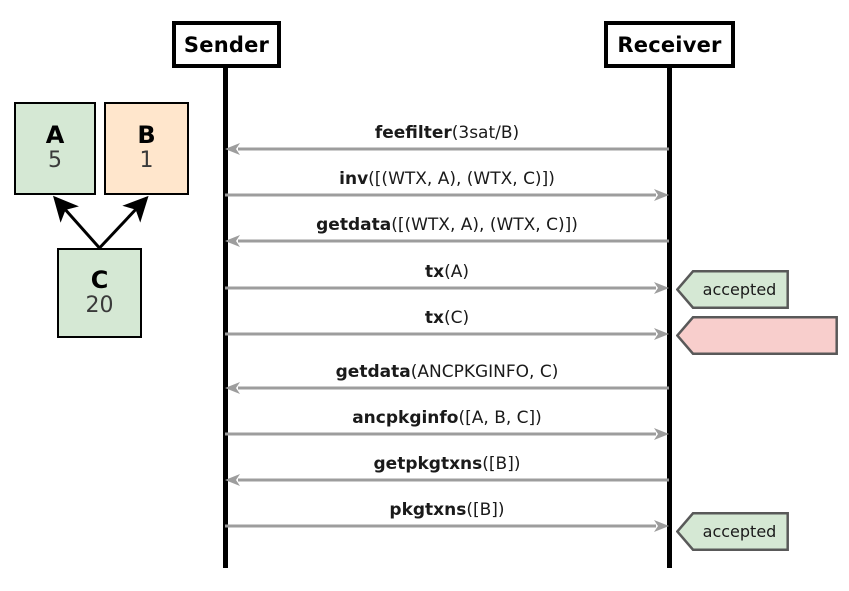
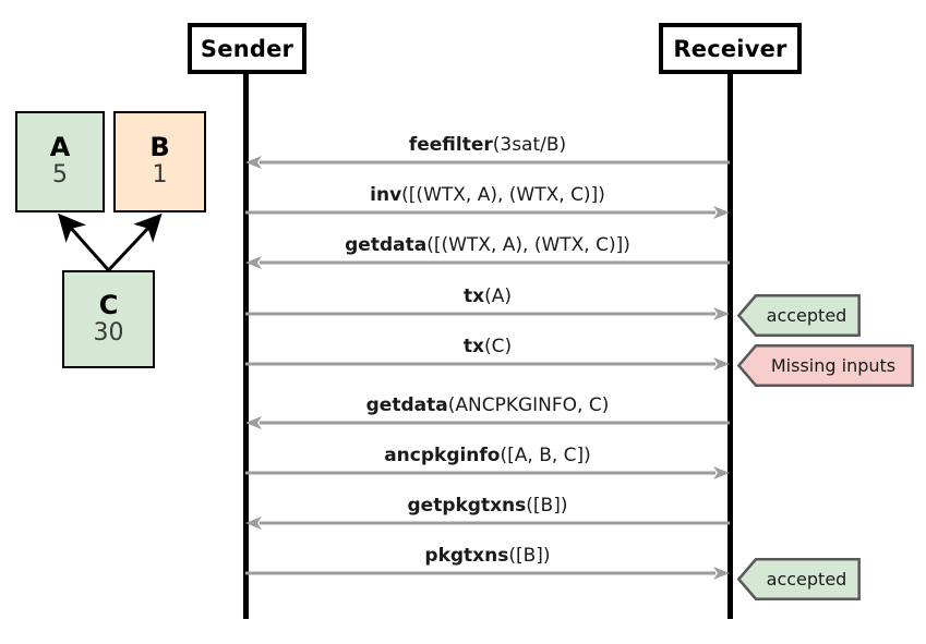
  Sender
  Receiver
  A
  5
  B
  1
  C
- 20
+ 30
  feefilter(3sat/B)
  inv([(WTX, A), (WTX, C)])
  getdata([(WTX, A), (WTX, C)])
  tx(A)
  tx(C)
  getdata(ANCPKGINFO, C)
  ancpkginfo([A, B, C])
  getpkgtxns([B])
  pkgtxns([B])
  accepted
+ Missing inputs
  accepted
